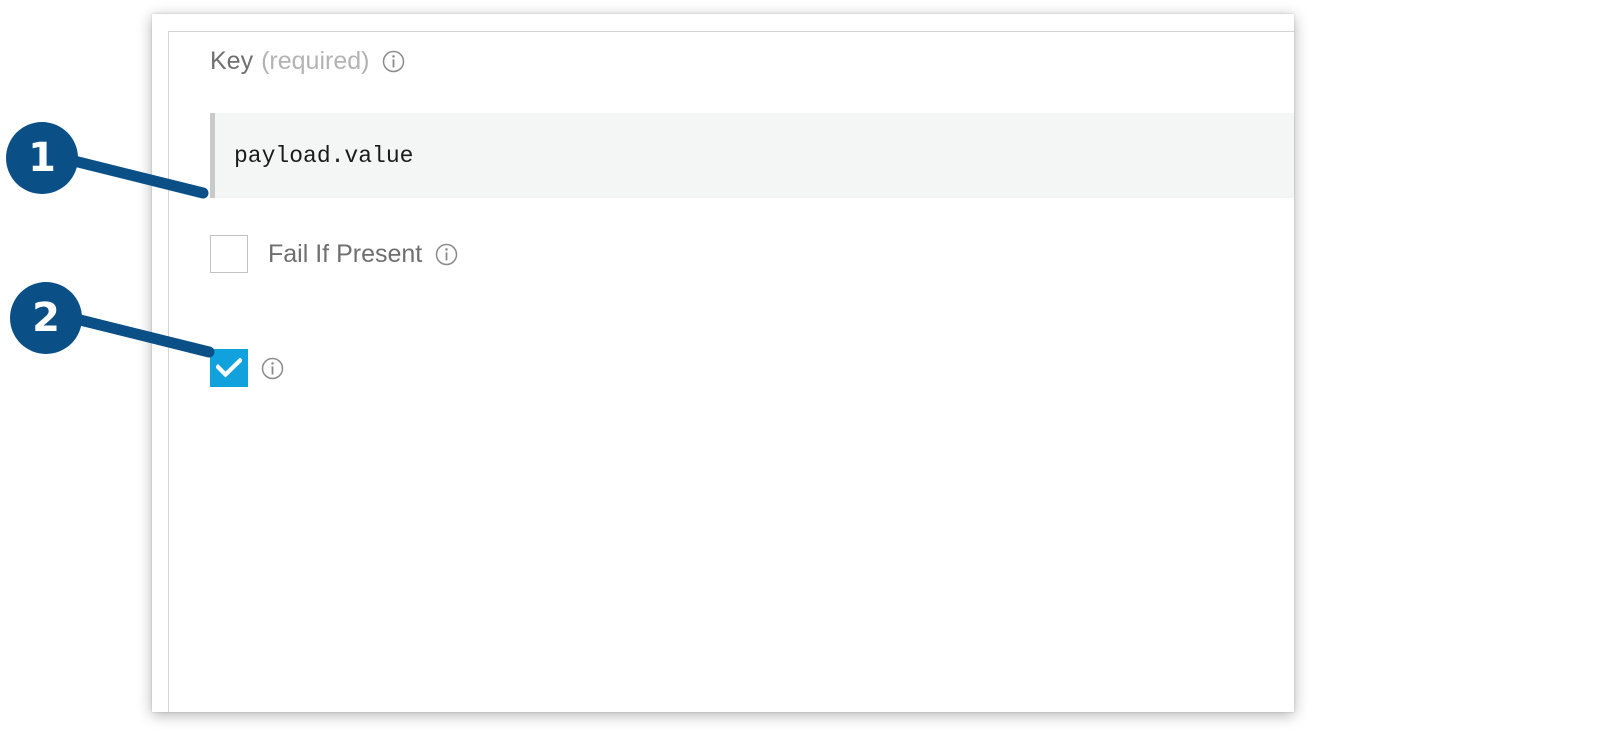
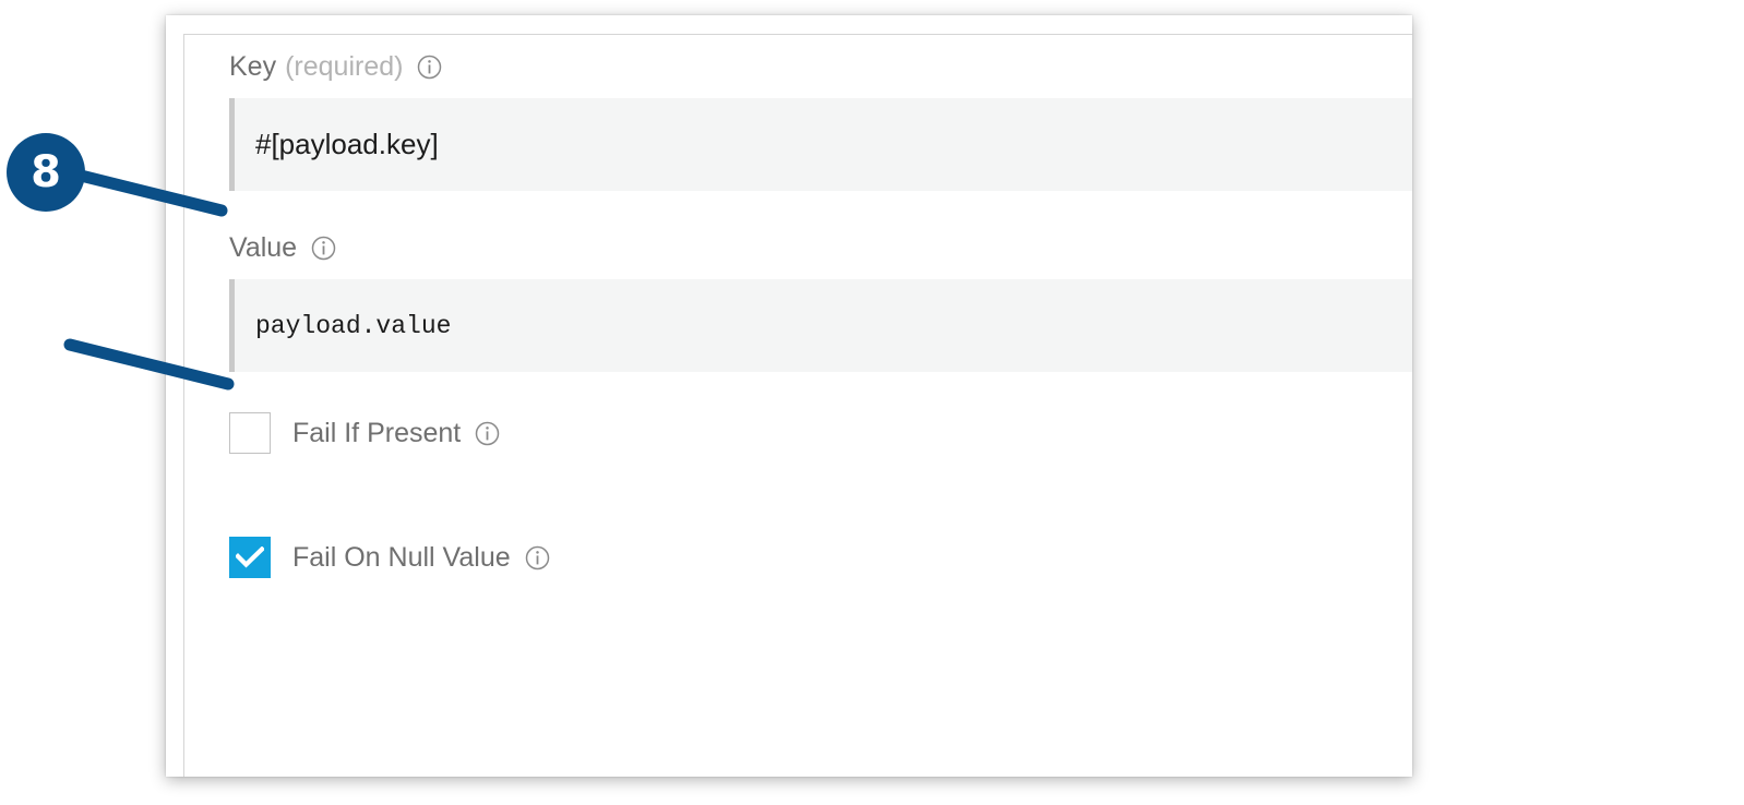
  Key
  (required)
+ #[payload.key]
+ Value
  payload.value
  Fail If Present
+ Fail On Null Value
- 1
+ 8
- 2
